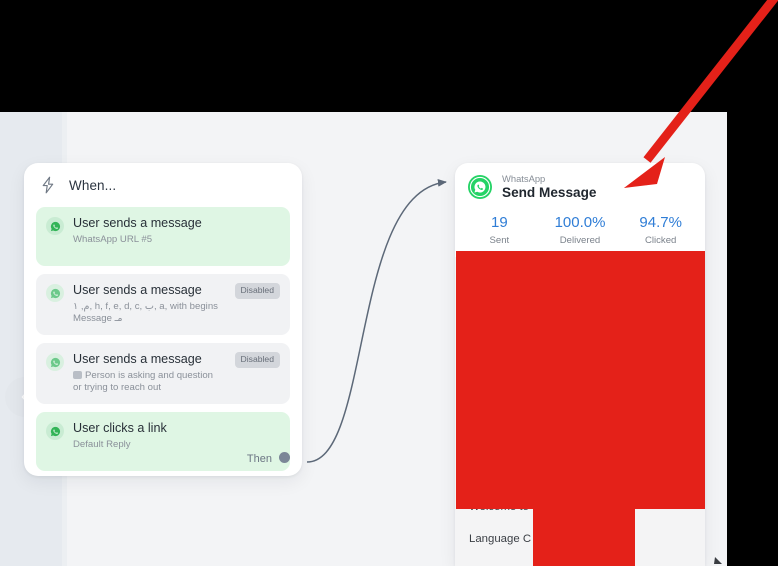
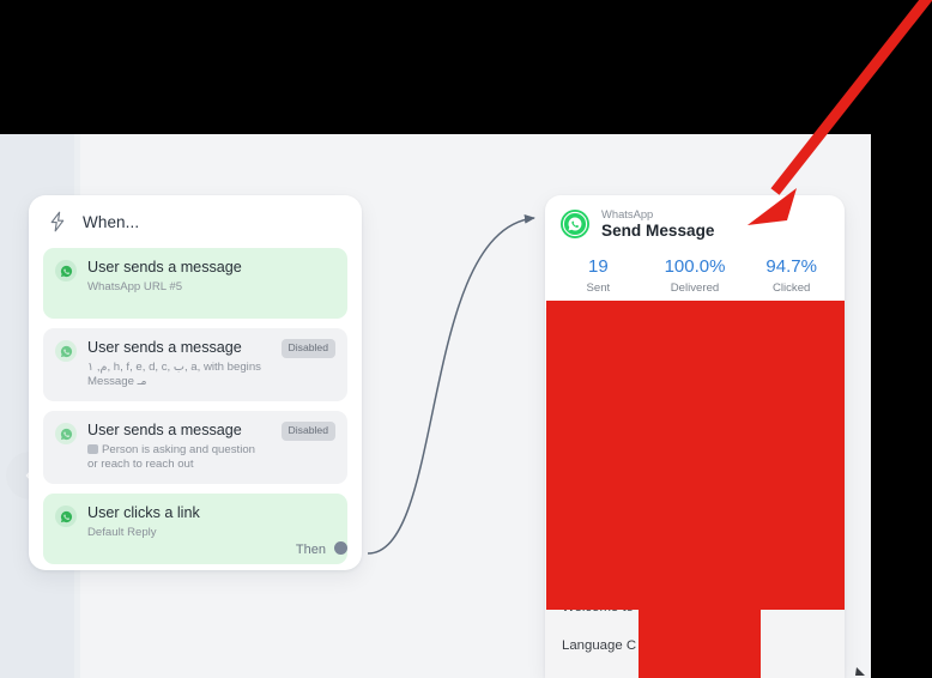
  When...
  User sends a message
  WhatsApp URL #5
  User sends a message
  م, ١, h, f, e, d, c, ب, a, with begins Message مـ
  Disabled
  User sends a message
- Person is asking and question or trying to reach out
+ Person is asking and question or reach to reach out
  Disabled
  User clicks a link
  Default Reply
  Then
  WhatsApp
  Send Message
  19
  Sent
  100.0%
  Delivered
  94.7%
  Clicked
  Language C
